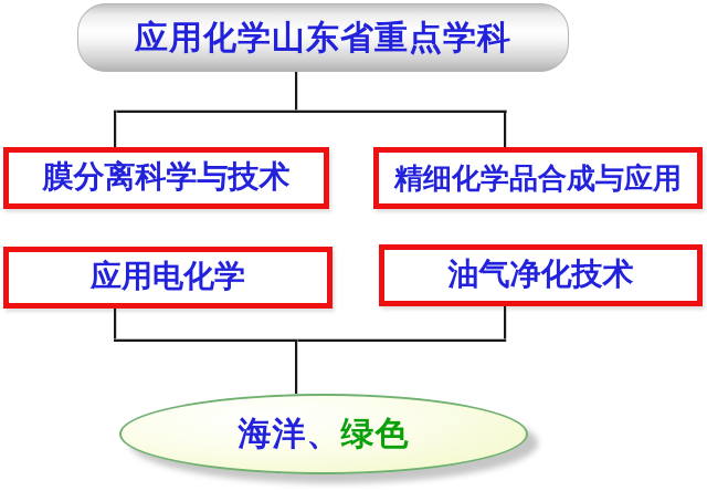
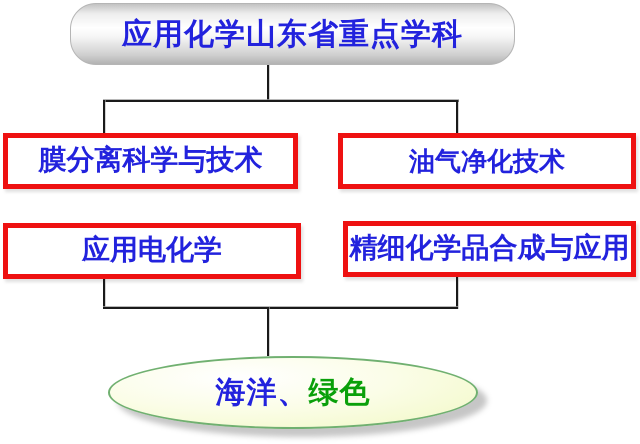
  应用化学山东省重点学科
  膜分离科学与技术
- 精细化学品合成与应用
+ 油气净化技术
  应用电化学
- 油气净化技术
+ 精细化学品合成与应用
  海洋、绿色
